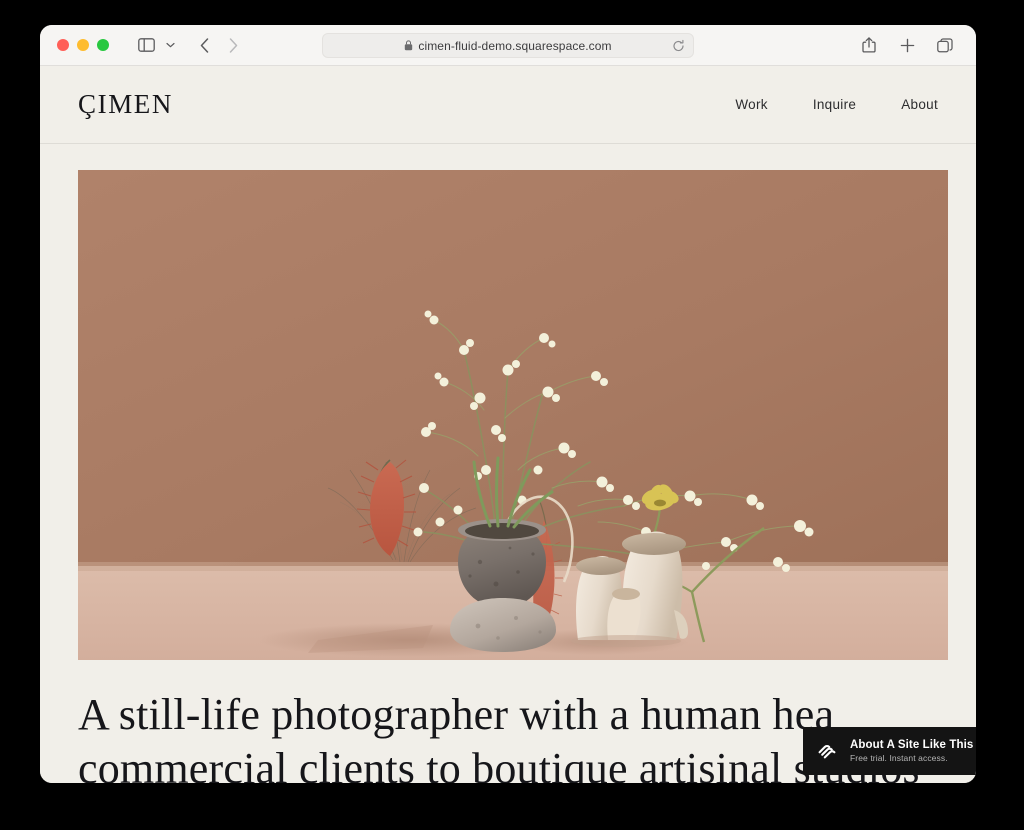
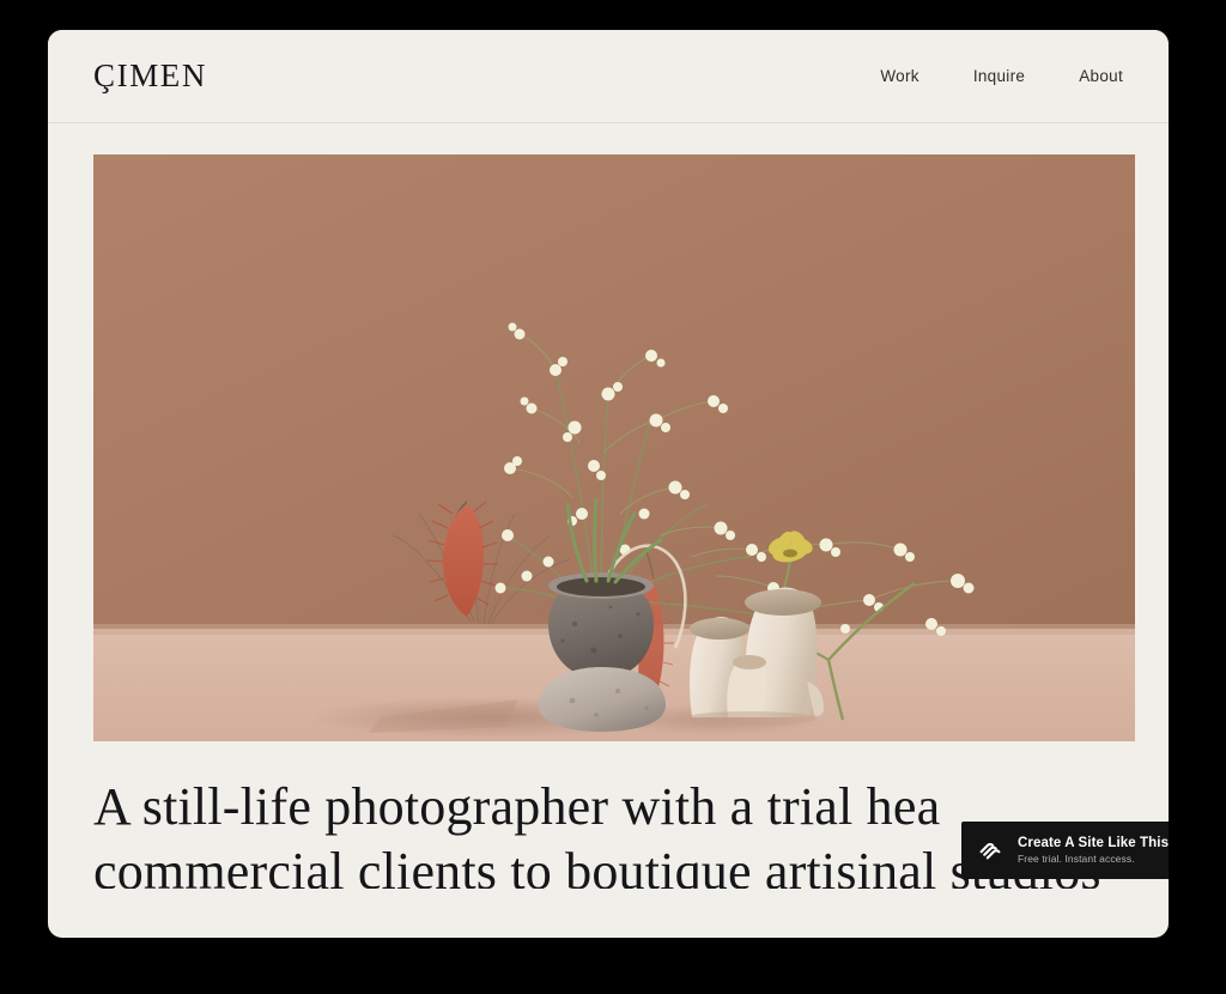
- cimen-fluid-demo.squarespace.com
  ÇIMEN
  Work
  Inquire
  About
- A still-life photographer with a human hea
+ A still-life photographer with a trial hea
  commercial clients to boutique artisinal
- About A Site Like This
+ Create A Site Like This
  Free trial. Instant access.
